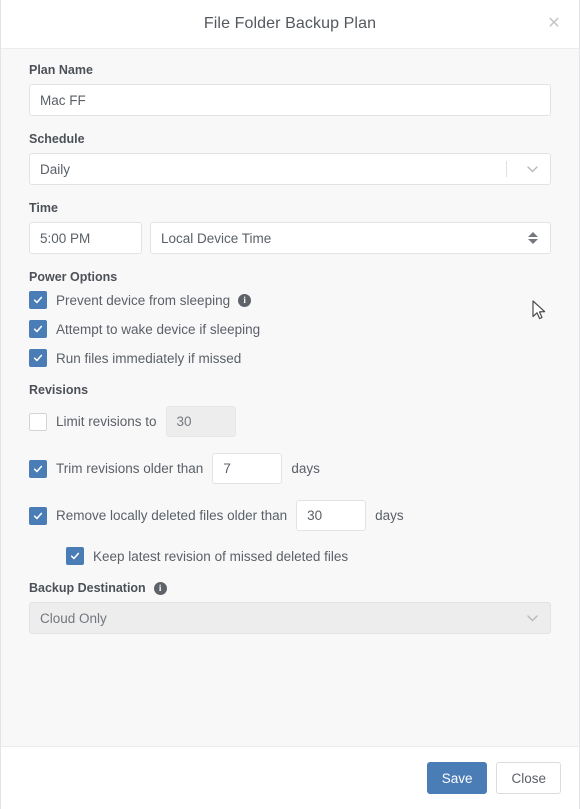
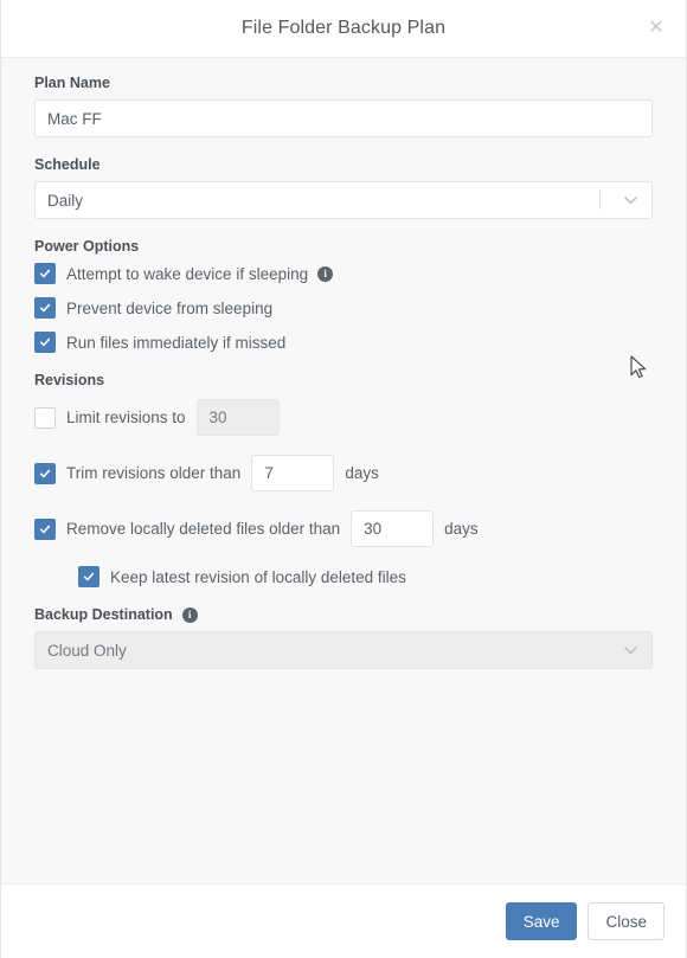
  File Folder Backup Plan
  ✕
  Plan Name
  Mac FF
  Schedule
  Daily
- Time
- 5:00 PM
- Local Device Time
  Power Options
- Prevent device from sleeping
+ Attempt to wake device if sleeping
  i
- Attempt to wake device if sleeping
+ Prevent device from sleeping
  Run files immediately if missed
  Revisions
  Limit revisions to
  30
  Trim revisions older than
  7
  days
  Remove locally deleted files older than
  30
  days
- Keep latest revision of missed deleted files
+ Keep latest revision of locally deleted files
  Backup Destination
  i
  Cloud Only
  Save
  Close
